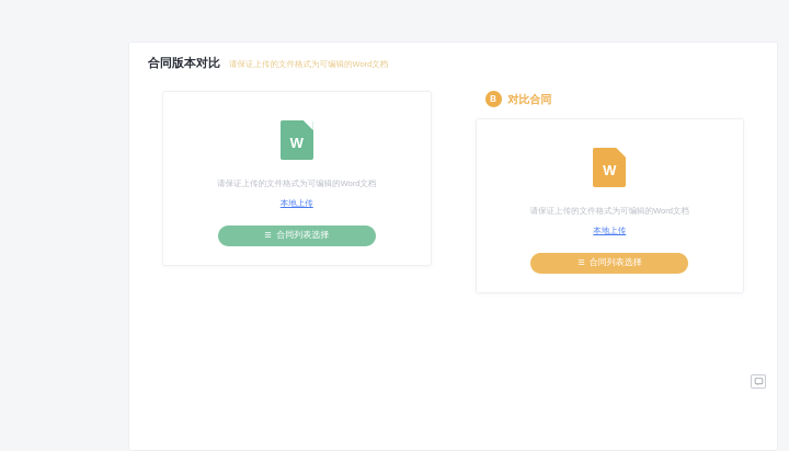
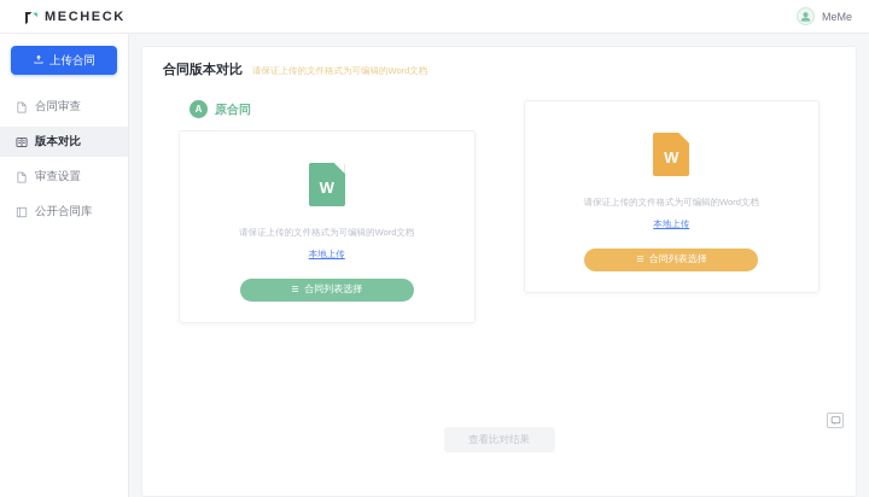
+ MECHECK
+ MeMe
+ 上传合同
+ 合同审查
+ 版本对比
+ 审查设置
+ 公开合同库
  合同版本对比
  请保证上传的文件格式为可编辑的Word文档
+ A
+ 原合同
  W
  请保证上传的文件格式为可编辑的Word文档
  本地上传
  合同列表选择
- B
- 对比合同
  W
  请保证上传的文件格式为可编辑的Word文档
  本地上传
  合同列表选择
+ 查看比对结果
